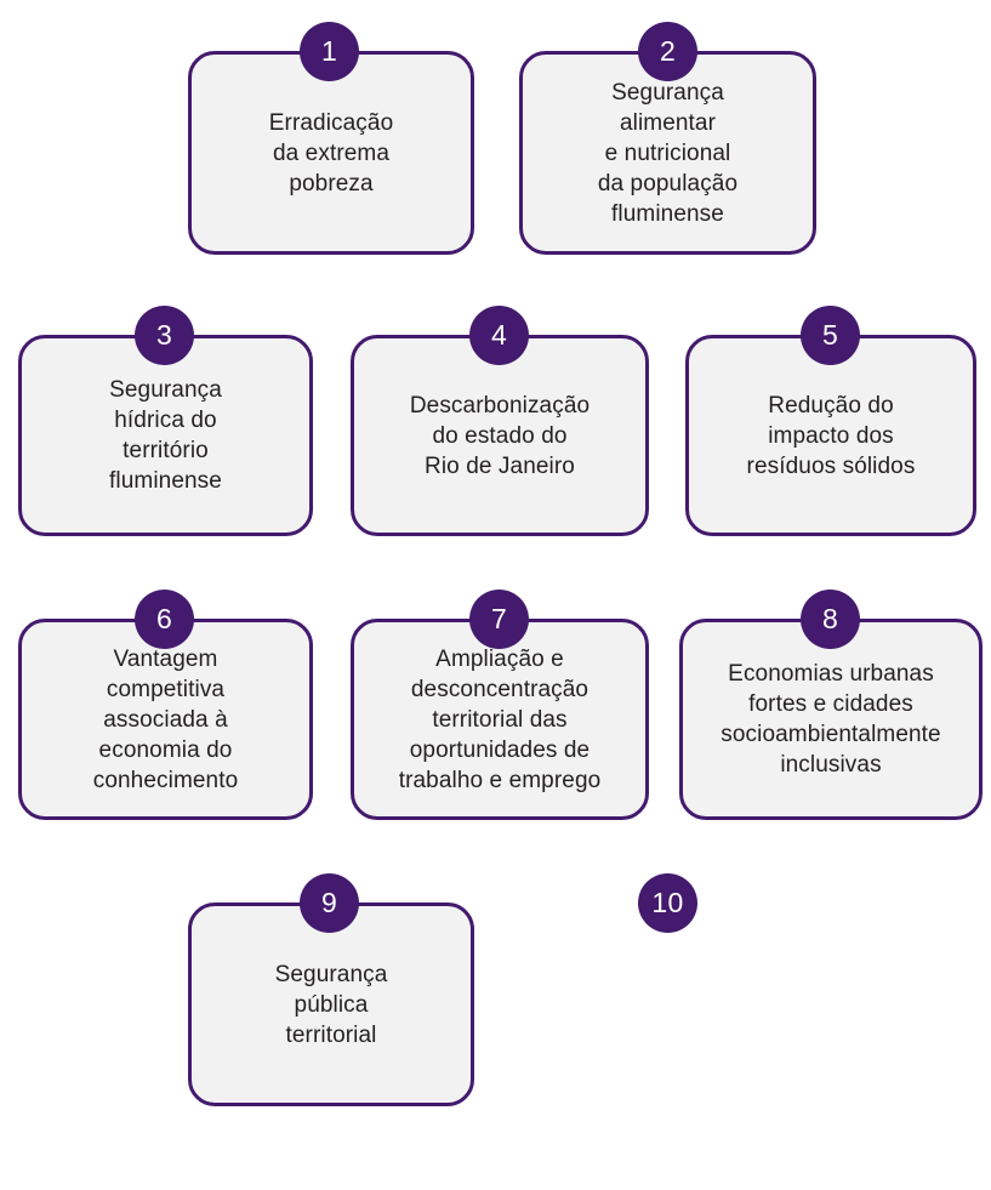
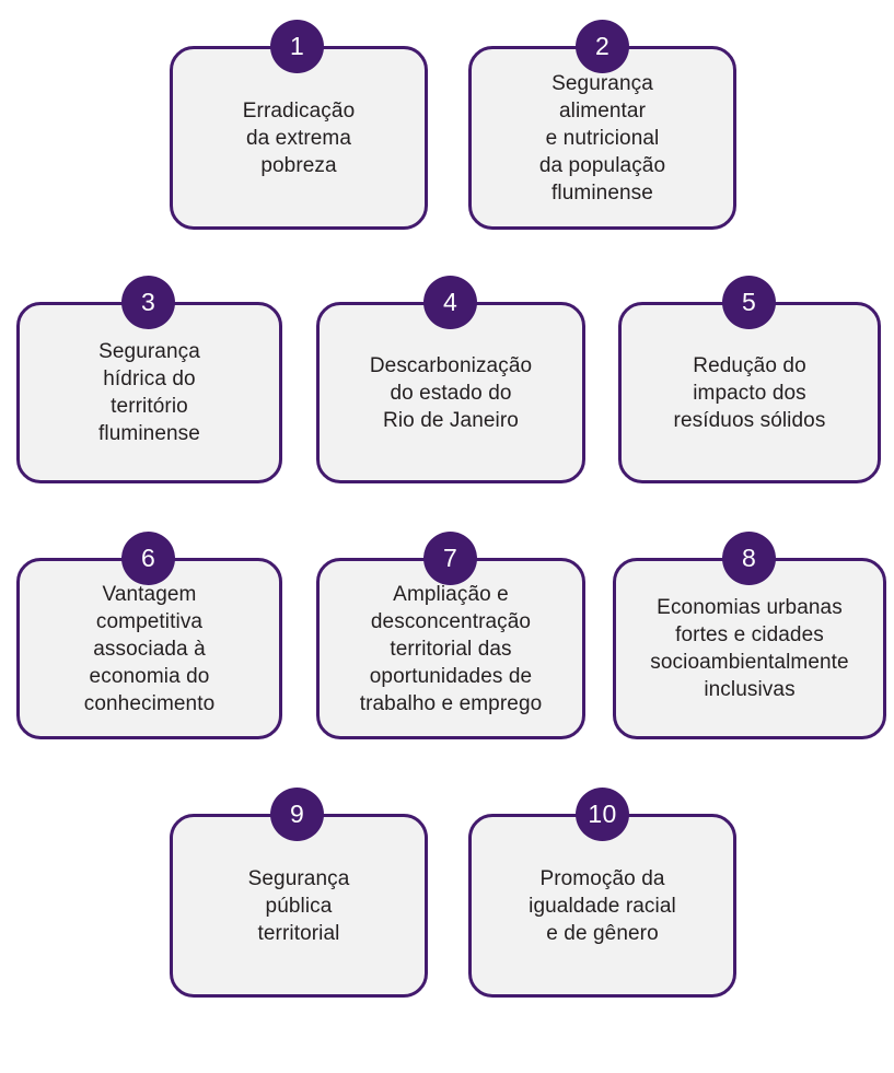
  Erradicação
  da extrema
  pobreza
  1
  Segurança
  alimentar
  e nutricional
  da população
  fluminense
  2
  Segurança
  hídrica do
  território
  fluminense
  3
  Descarbonização
  do estado do
  Rio de Janeiro
  4
  Redução do
  impacto dos
  resíduos sólidos
  5
  Vantagem
  competitiva
  associada à
  economia do
  conhecimento
  6
  Ampliação e
  desconcentração
  territorial das
  oportunidades de
  trabalho e emprego
  7
  Economias urbanas
  fortes e cidades
  socioambientalmente
  inclusivas
  8
  Segurança
  pública
  territorial
  9
+ Promoção da
+ igualdade racial
+ e de gênero
  10
